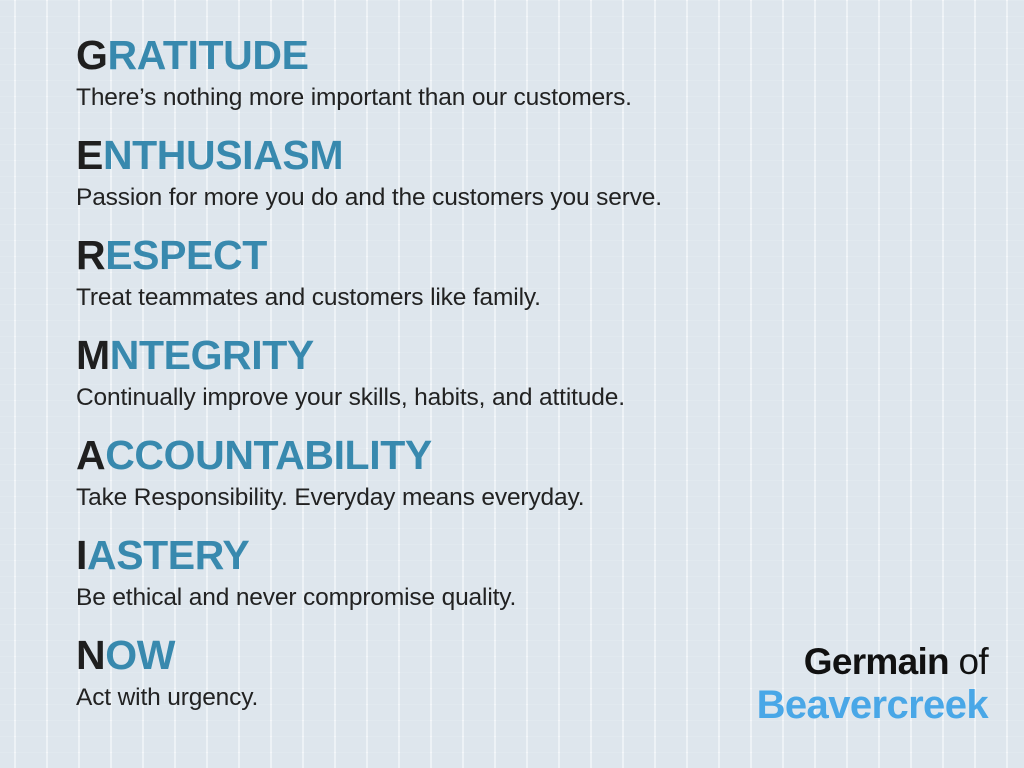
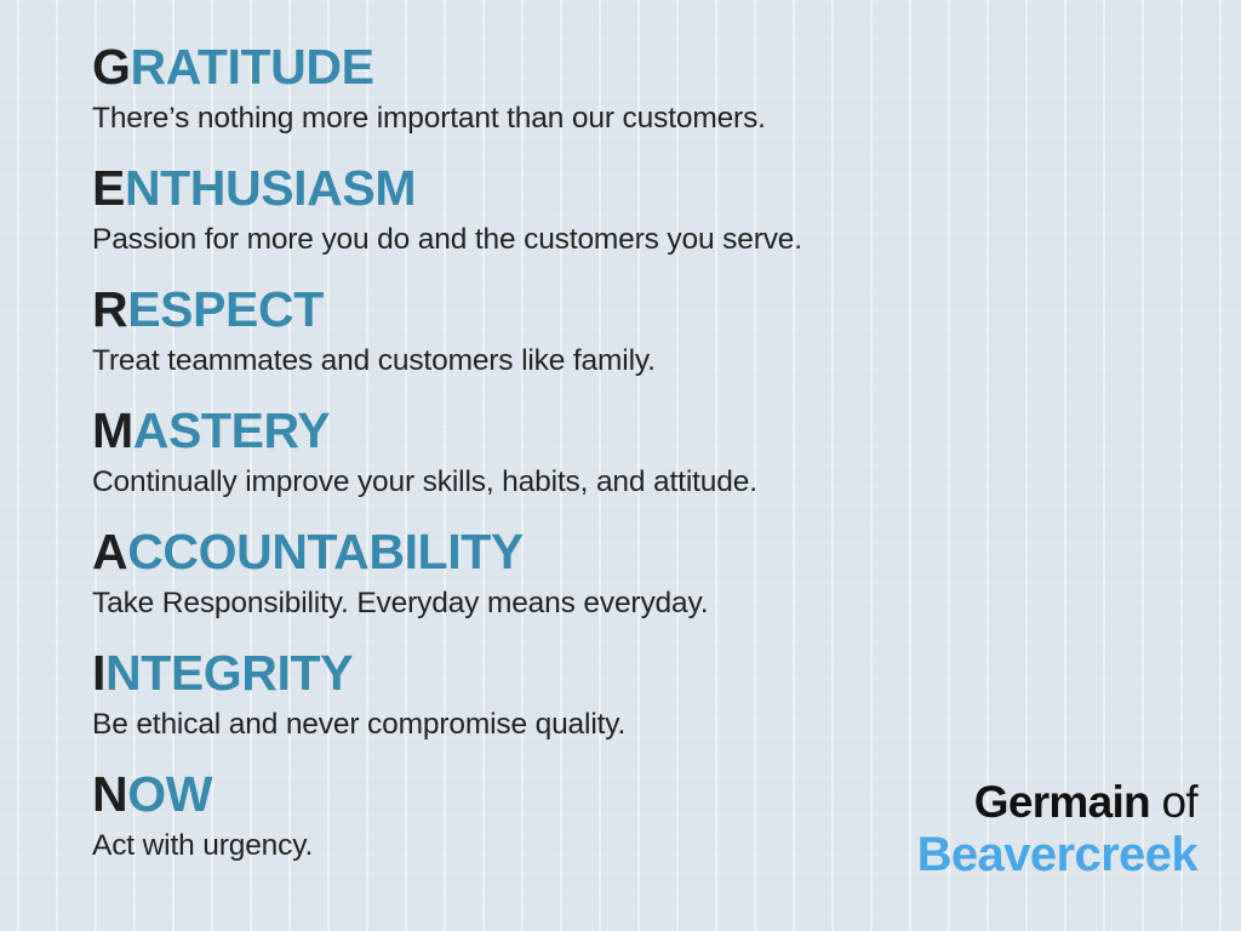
  GRATITUDE
  There’s nothing more important than our customers.
  ENTHUSIASM
  Passion for more you do and the customers you serve.
  RESPECT
  Treat teammates and customers like family.
- MNTEGRITY
+ MASTERY
  Continually improve your skills, habits, and attitude.
  ACCOUNTABILITY
  Take Responsibility. Everyday means everyday.
- IASTERY
+ INTEGRITY
  Be ethical and never compromise quality.
  NOW
  Act with urgency.
  Germain of
  Beavercreek
